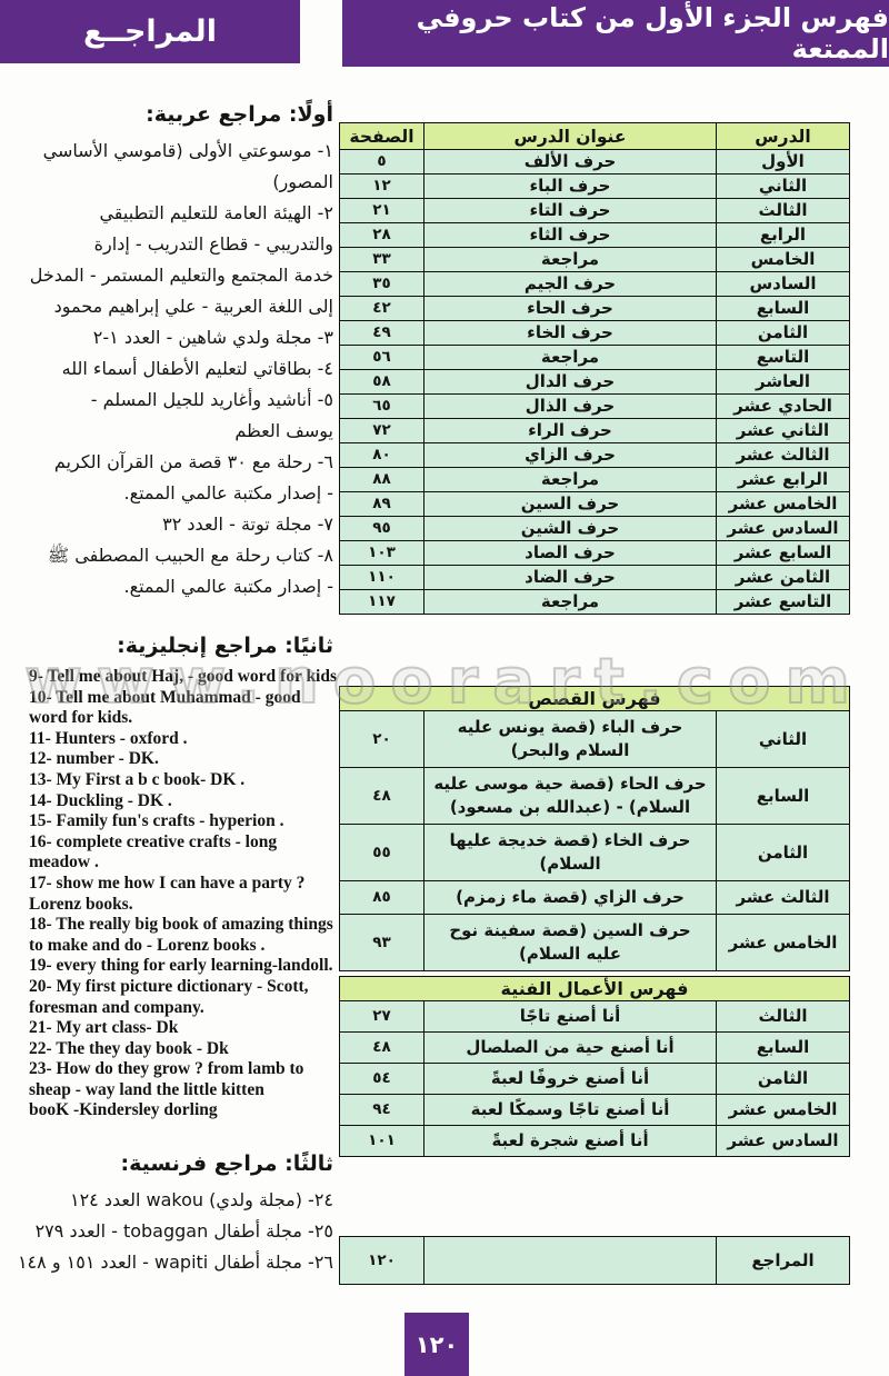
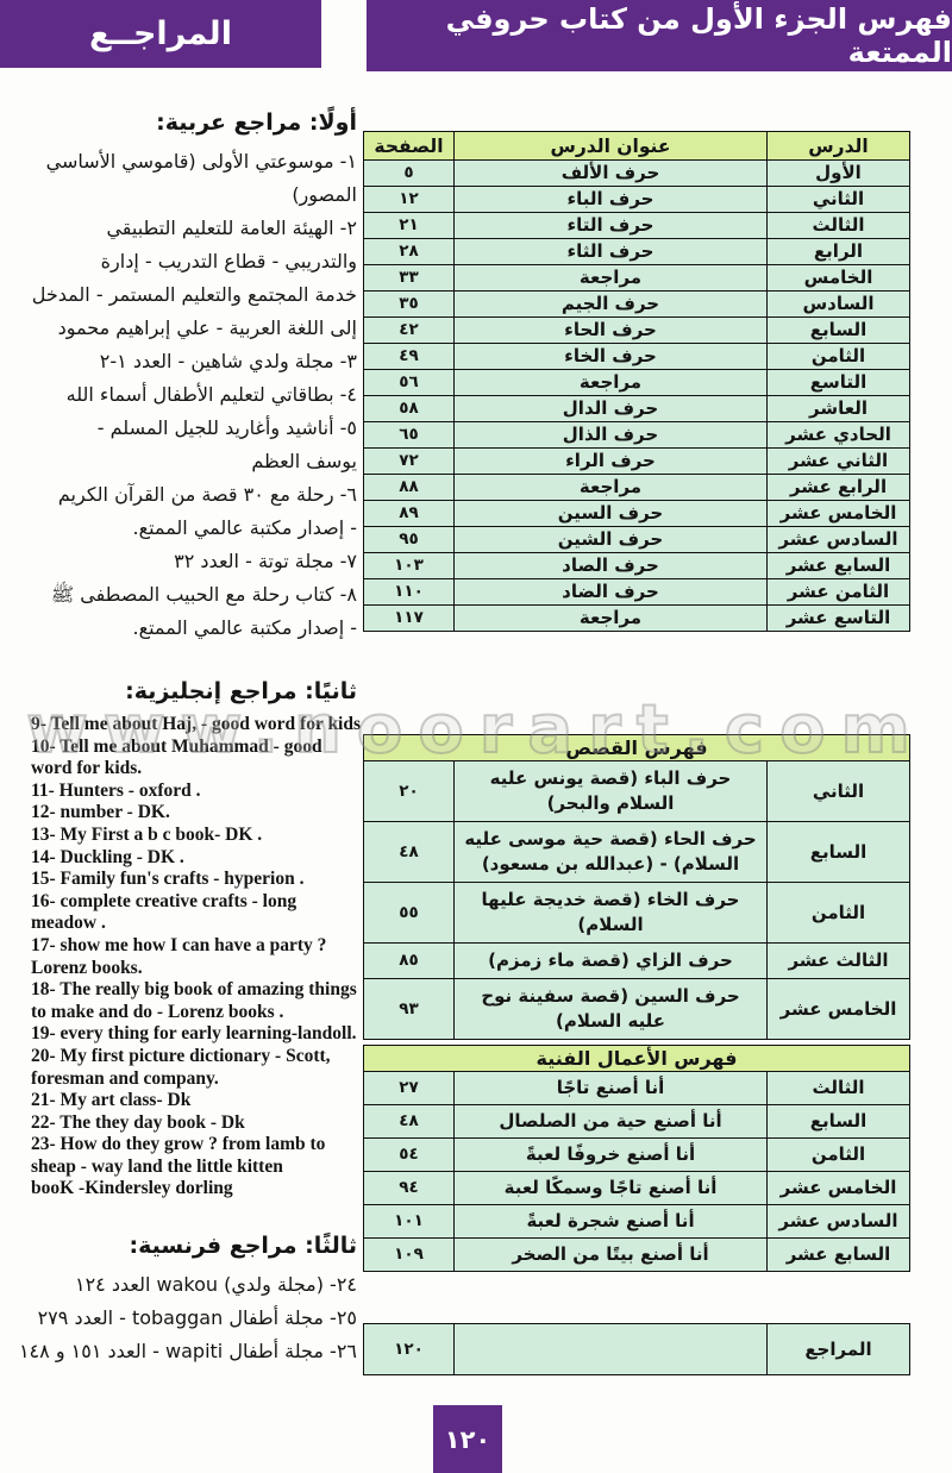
  المراجــع
  فهرس الجزء الأول من كتاب حروفي الممتعة
  أولًا: مراجع عربية:
  ١- موسوعتي الأولى (قاموسي الأساسي
  المصور)
  ٢- الهيئة العامة للتعليم التطبيقي
  والتدريبي - قطاع التدريب - إدارة
  خدمة المجتمع والتعليم المستمر - المدخل
  إلى اللغة العربية - علي إبراهيم محمود
  ٣- مجلة ولدي شاهين - العدد ١-٢
  ٤- بطاقاتي لتعليم الأطفال أسماء الله
  ٥- أناشيد وأغاريد للجيل المسلم -
  يوسف العظم
  ٦- رحلة مع ٣٠ قصة من القرآن الكريم
  - إصدار مكتبة عالمي الممتع.
  ٧- مجلة توتة - العدد ٣٢
  ٨- كتاب رحلة مع الحبيب المصطفى ﷺ
  - إصدار مكتبة عالمي الممتع.
  ثانيًا: مراجع إنجليزية:
  9- Tell me about Haj, - good word for kids
  10- Tell me about Muhammad - good
  word for kids.
  11- Hunters - oxford .
  12- number - DK.
  13- My First a b c book- DK .
  14- Duckling - DK .
  15- Family fun's crafts - hyperion .
  16- complete creative crafts - long
  meadow .
  17- show me how I can have a party ?
  Lorenz books.
  18- The really big book of amazing things
  to make and do - Lorenz books .
  19- every thing for early learning-landoll.
  20- My first picture dictionary - Scott,
  foresman and company.
  21- My art class- Dk
  22- The they day book - Dk
  23- How do they grow ? from lamb to
  sheap - way land the little kitten
  booK -Kindersley dorling
  ثالثًا: مراجع فرنسية:
  ٢٤- (مجلة ولدي) wakou العدد ١٢٤
  ٢٥- مجلة أطفال tobaggan - العدد ٢٧٩
  ٢٦- مجلة أطفال wapiti - العدد ١٥١ و ١٤٨
  الدرس	عنوان الدرس	الصفحة
  الأول	حرف الألف	٥
  الثاني	حرف الباء	١٢
  الثالث	حرف التاء	٢١
  الرابع	حرف الثاء	٢٨
  الخامس	مراجعة	٣٣
  السادس	حرف الجيم	٣٥
  السابع	حرف الحاء	٤٢
  الثامن	حرف الخاء	٤٩
  التاسع	مراجعة	٥٦
  العاشر	حرف الدال	٥٨
  الحادي عشر	حرف الذال	٦٥
  الثاني عشر	حرف الراء	٧٢
- الثالث عشر	حرف الزاي	٨٠
  الرابع عشر	مراجعة	٨٨
  الخامس عشر	حرف السين	٨٩
  السادس عشر	حرف الشين	٩٥
  السابع عشر	حرف الصاد	١٠٣
  الثامن عشر	حرف الضاد	١١٠
  التاسع عشر	مراجعة	١١٧
  فهرس القصص
  الثاني	حرف الباء (قصة يونس عليه السلام والبحر)	٢٠
  السابع	حرف الحاء (قصة حية موسى عليه السلام) - (عبدالله بن مسعود)	٤٨
  الثامن	حرف الخاء (قصة خديجة عليها السلام)	٥٥
  الثالث عشر	حرف الزاي (قصة ماء زمزم)	٨٥
  الخامس عشر	حرف السين (قصة سفينة نوح عليه السلام)	٩٣
  فهرس الأعمال الفنية
  الثالث	أنا أصنع تاجًا	٢٧
  السابع	أنا أصنع حية من الصلصال	٤٨
  الثامن	أنا أصنع خروفًا لعبةً	٥٤
  الخامس عشر	أنا أصنع تاجًا وسمكًا لعبة	٩٤
  السادس عشر	أنا أصنع شجرة لعبةً	١٠١
+ السابع عشر	أنا أصنع بيتًا من الصخر	١٠٩
  المراجع		١٢٠
  www.noorart.com
  ١٢٠
